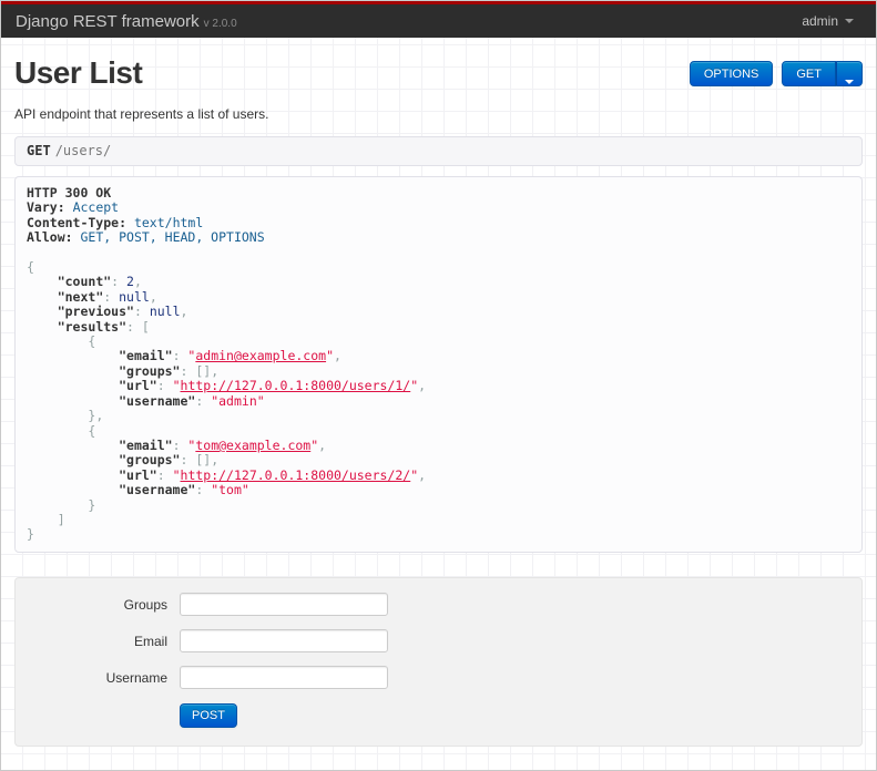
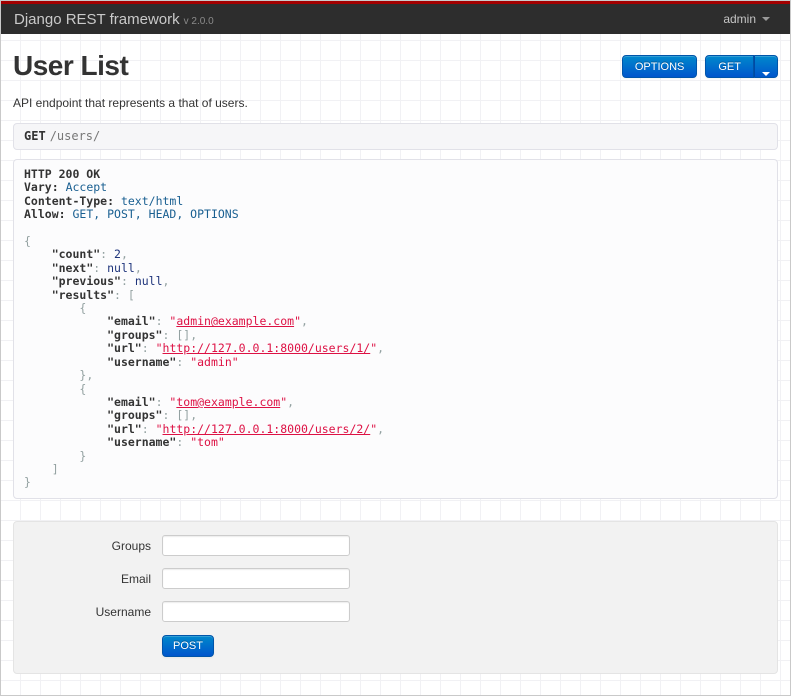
  Django REST framework v 2.0.0
  admin
  User List
  OPTIONS
  GET
- API endpoint that represents a list of users.
+ API endpoint that represents a that of users.
  GET /users/
- HTTP 300 OK Vary: Accept Content-Type: text/html Allow: GET, POST, HEAD, OPTIONS { "count": 2, "next": null, "previous": null, "results": [ { "email": "admin@example.com", "groups": [], "url": "http://127.0.0.1:8000/users/1/", "username": "admin" }, { "email": "tom@example.com", "groups": [], "url": "http://127.0.0.1:8000/users/2/", "username": "tom" } ] }
+ HTTP 200 OK Vary: Accept Content-Type: text/html Allow: GET, POST, HEAD, OPTIONS { "count": 2, "next": null, "previous": null, "results": [ { "email": "admin@example.com", "groups": [], "url": "http://127.0.0.1:8000/users/1/", "username": "admin" }, { "email": "tom@example.com", "groups": [], "url": "http://127.0.0.1:8000/users/2/", "username": "tom" } ] }
  Groups
  Email
  Username
  POST
